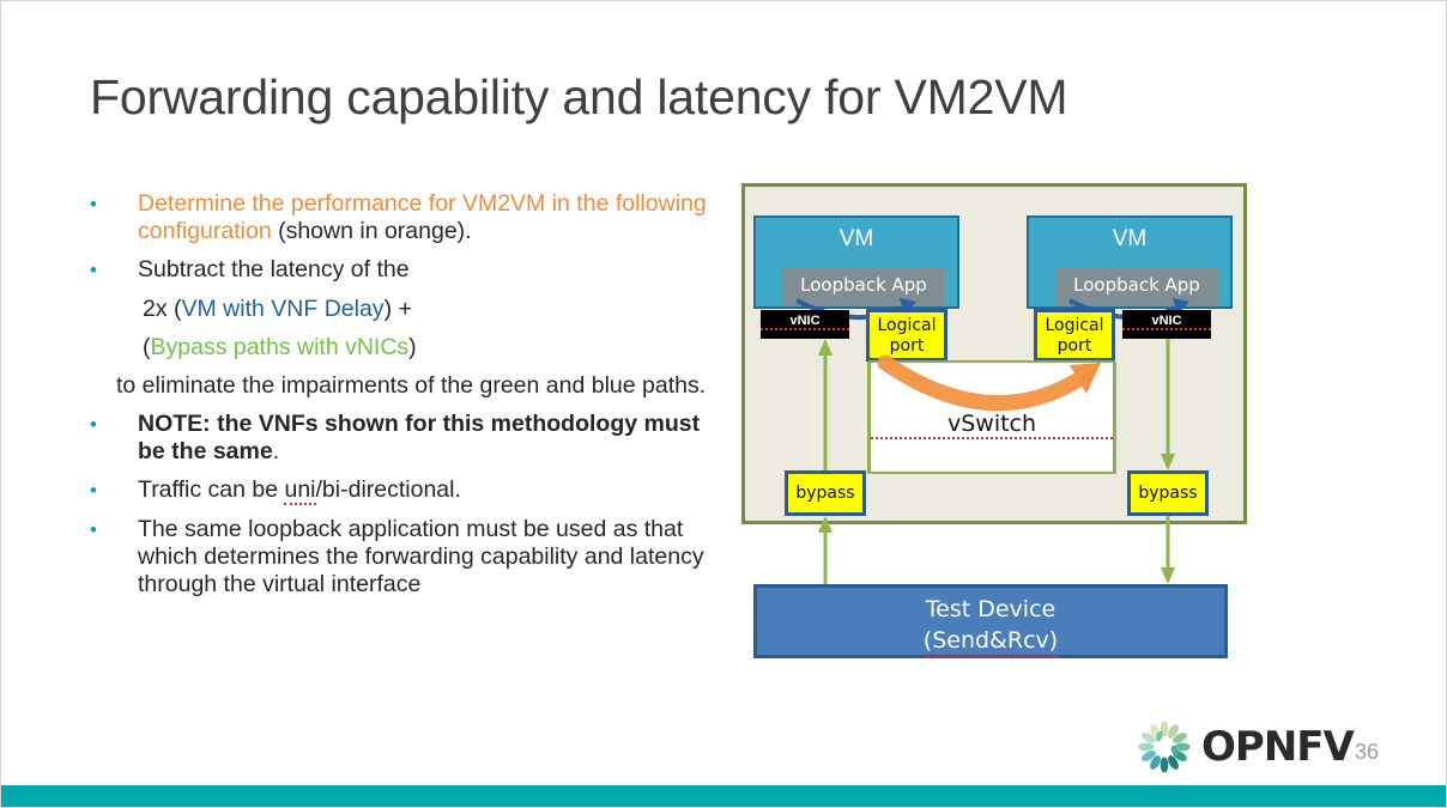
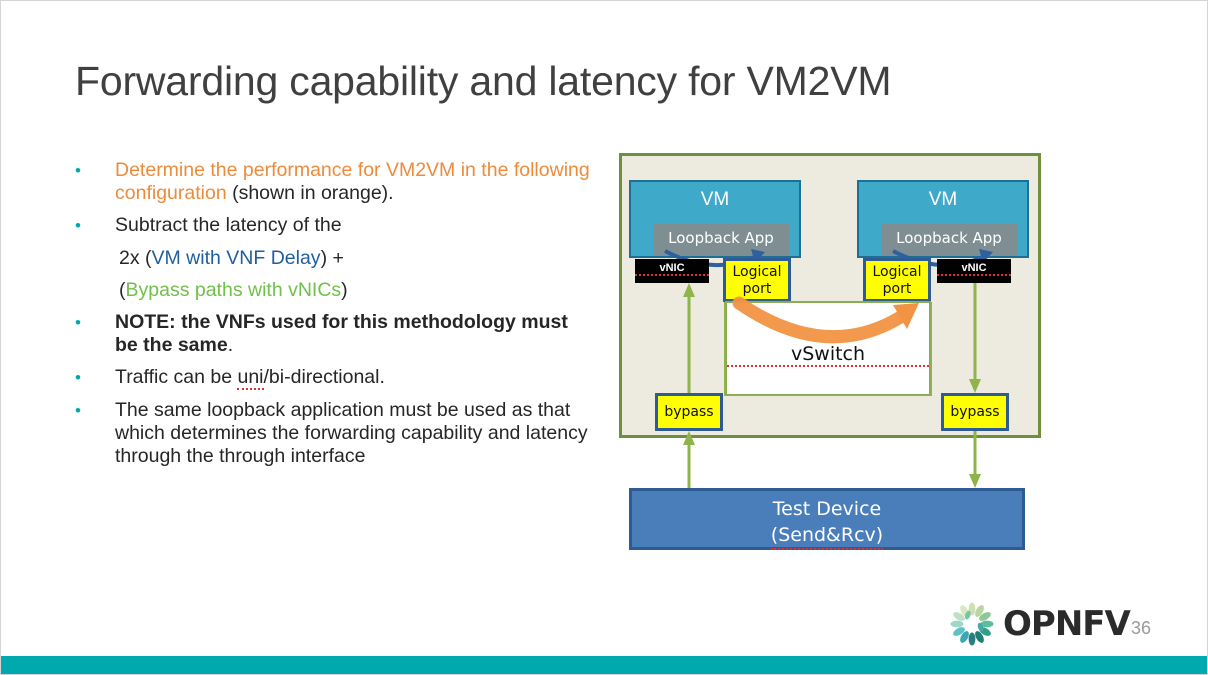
  Forwarding capability and latency for VM2VM
  •
  Determine the performance for VM2VM in the following configuration (shown in orange).
  •
  Subtract the latency of the
  2x (VM with VNF Delay) +
  (Bypass paths with vNICs)
- to eliminate the impairments of the green and blue paths.
  •
- NOTE: the VNFs shown for this methodology must be the same.
+ NOTE: the VNFs used for this methodology must be the same.
  •
  Traffic can be uni/bi-directional.
  •
- The same loopback application must be used as that which determines the forwarding capability and latency through the virtual interface
+ The same loopback application must be used as that which determines the forwarding capability and latency through the through interface
  VM
  Loopback App
  VM
  Loopback App
  vNIC
  vNIC
  Logical
  port
  Logical
  port
  vSwitch
  bypass
  bypass
  Test Device
  (Send&Rcv)
  OPNFV
  36
